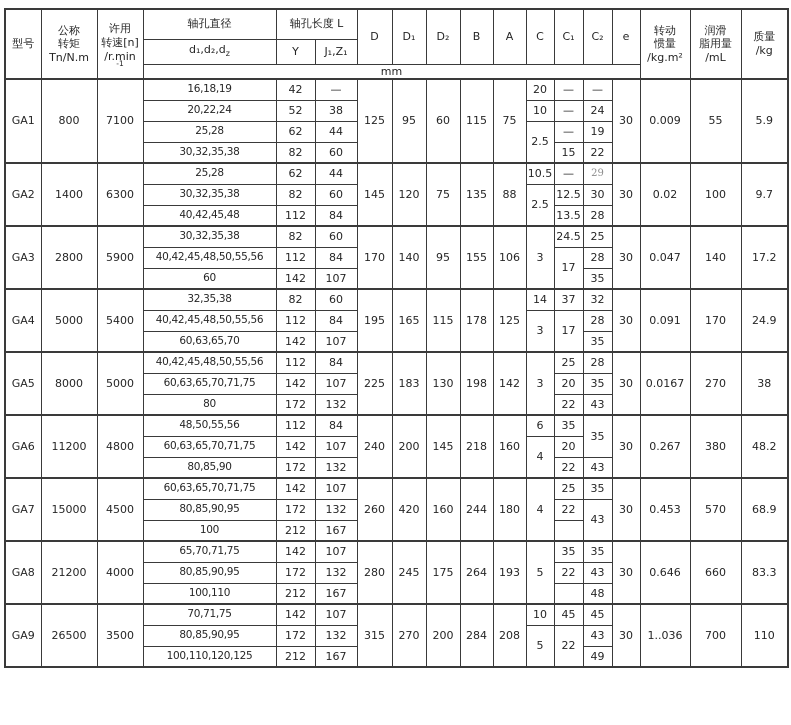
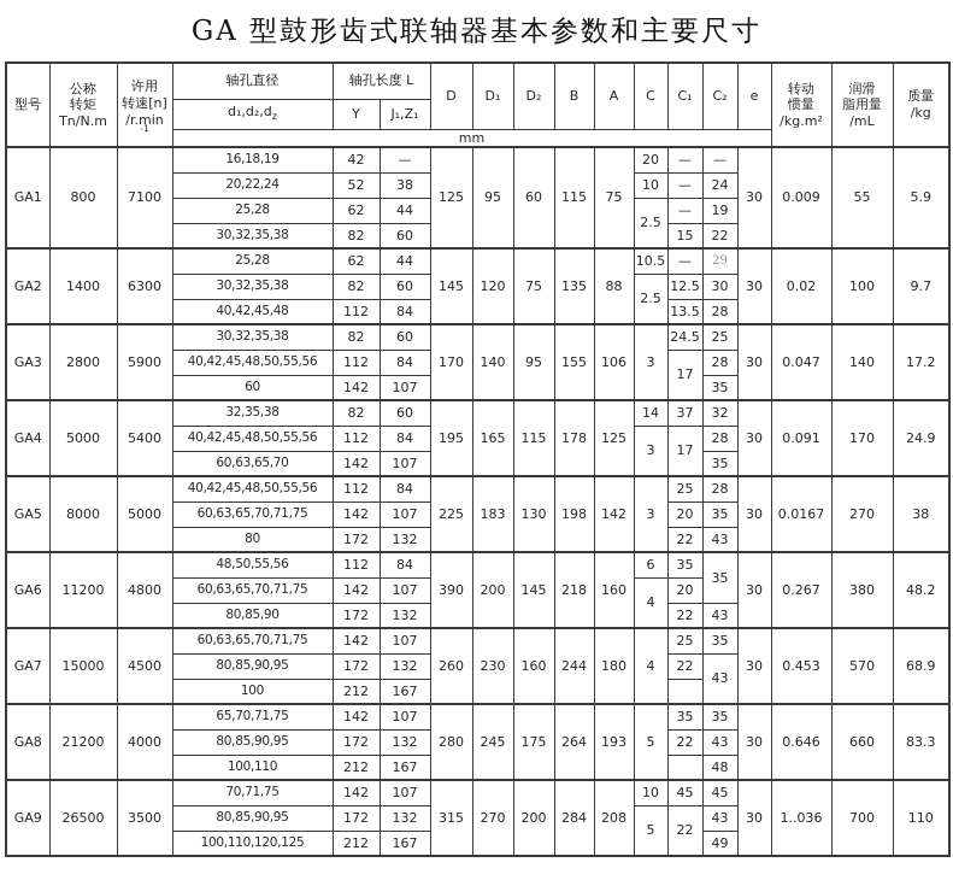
+ GA 型鼓形齿式联轴器基本参数和主要尺寸
  型号	公称 转矩 Tn/N.m	许用 转速[n] /r.min-1	轴孔直径	轴孔长度 L	D	D₁	D₂	B	A	C	C₁	C₂	e	转动 惯量 /kg.m²	润滑 脂用量 /mL	质量 /kg
  d₁,d₂,dz	Y	J₁,Z₁
  mm
  GA1	800	7100	16,18,19	42	—	125	95	60	115	75	20	—	—	30	0.009	55	5.9
  20,22,24	52	38	10	—	24
  25,28	62	44	2.5	—	19
  30,32,35,38	82	60	15	22
  GA2	1400	6300	25,28	62	44	145	120	75	135	88	10.5	—	29	30	0.02	100	9.7
  30,32,35,38	82	60	2.5	12.5	30
  40,42,45,48	112	84	13.5	28
  GA3	2800	5900	30,32,35,38	82	60	170	140	95	155	106	3	24.5	25	30	0.047	140	17.2
  40,42,45,48,50,55,56	112	84	17	28
  60	142	107	35
  GA4	5000	5400	32,35,38	82	60	195	165	115	178	125	14	37	32	30	0.091	170	24.9
  40,42,45,48,50,55,56	112	84	3	17	28
  60,63,65,70	142	107	35
  GA5	8000	5000	40,42,45,48,50,55,56	112	84	225	183	130	198	142	3	25	28	30	0.0167	270	38
  60,63,65,70,71,75	142	107	20	35
  80	172	132	22	43
- GA6	11200	4800	48,50,55,56	112	84	240	200	145	218	160	6	35	35	30	0.267	380	48.2
+ GA6	11200	4800	48,50,55,56	112	84	390	200	145	218	160	6	35	35	30	0.267	380	48.2
  60,63,65,70,71,75	142	107	4	20
  80,85,90	172	132	22	43
- GA7	15000	4500	60,63,65,70,71,75	142	107	260	420	160	244	180	4	25	35	30	0.453	570	68.9
+ GA7	15000	4500	60,63,65,70,71,75	142	107	260	230	160	244	180	4	25	35	30	0.453	570	68.9
  80,85,90,95	172	132	22	43
  100	212	167
  GA8	21200	4000	65,70,71,75	142	107	280	245	175	264	193	5	35	35	30	0.646	660	83.3
  80,85,90,95	172	132	22	43
  100,110	212	167		48
  GA9	26500	3500	70,71,75	142	107	315	270	200	284	208	10	45	45	30	1..036	700	110
  80,85,90,95	172	132	5	22	43
  100,110,120,125	212	167	49
